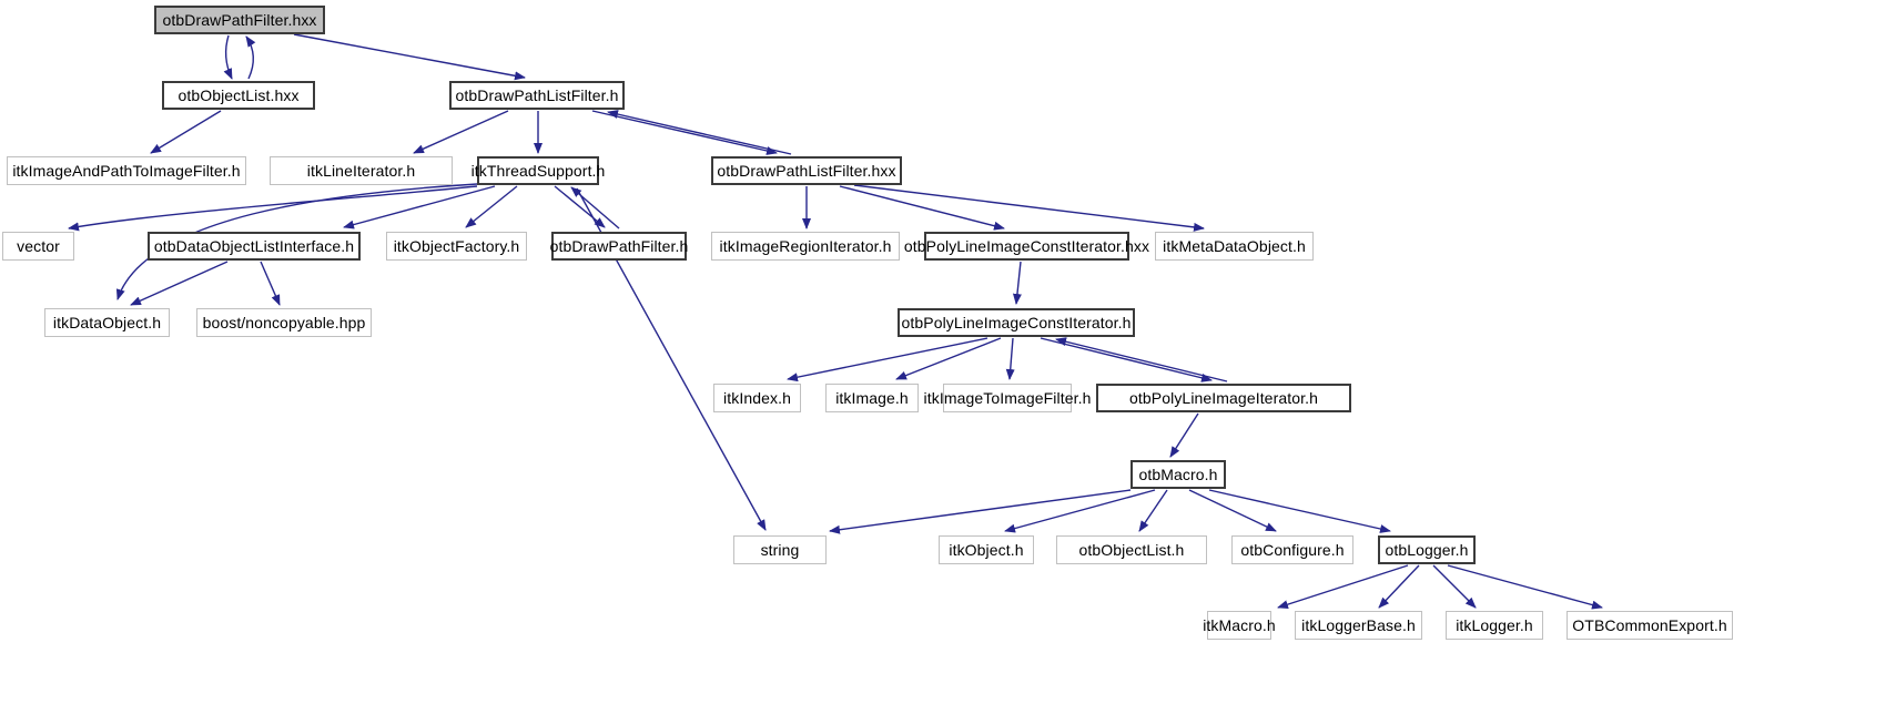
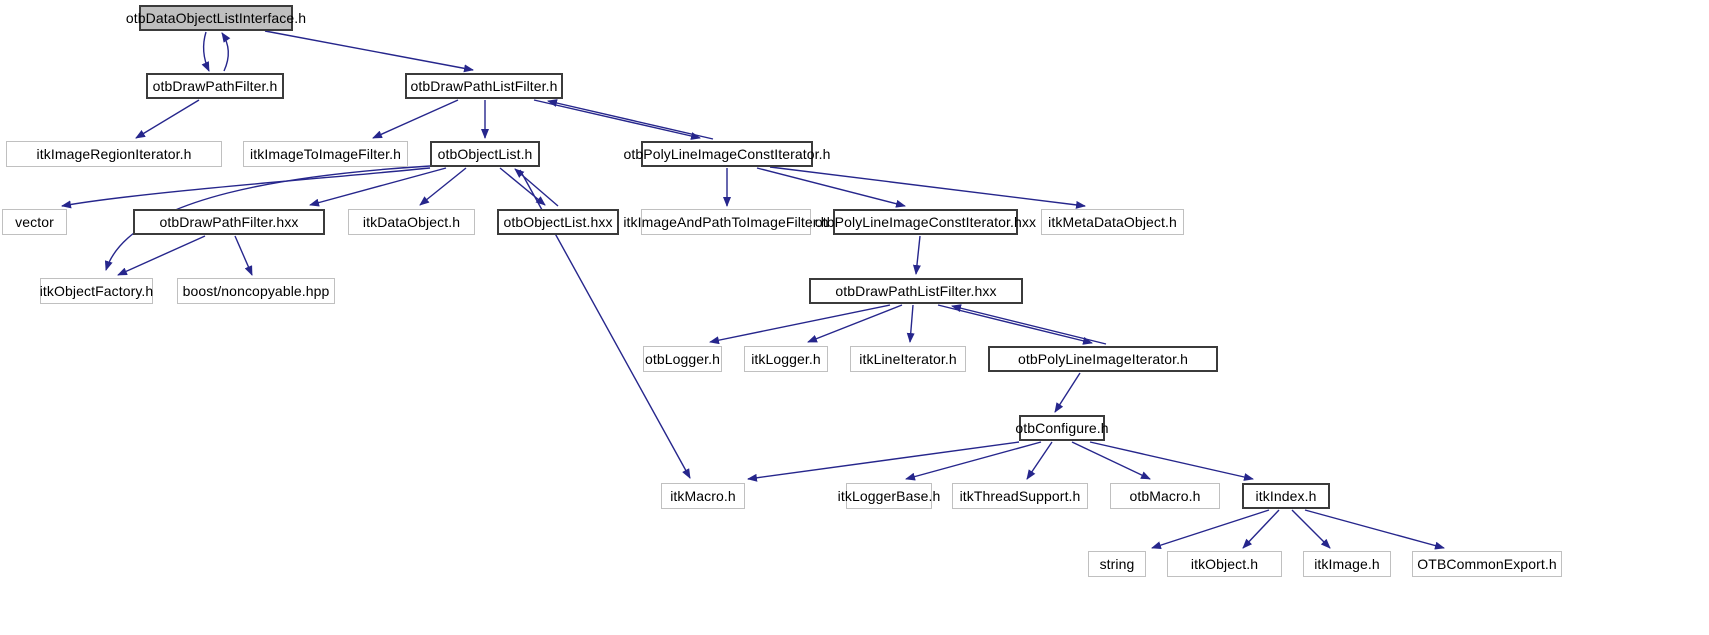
- otbDrawPathFilter.hxx
+ otbDataObjectListInterface.h
- otbObjectList.hxx
+ otbDrawPathFilter.h
  otbDrawPathListFilter.h
- itkImageAndPathToImageFilter.h
+ itkImageRegionIterator.h
- itkLineIterator.h
+ itkImageToImageFilter.h
- itkThreadSupport.h
+ otbObjectList.h
- otbDrawPathListFilter.hxx
+ otbPolyLineImageConstIterator.h
  vector
- otbDataObjectListInterface.h
+ otbDrawPathFilter.hxx
- itkObjectFactory.h
+ itkDataObject.h
- otbDrawPathFilter.h
+ otbObjectList.hxx
- itkImageRegionIterator.h
+ itkImageAndPathToImageFilter.h
  otbPolyLineImageConstIterator.hxx
  itkMetaDataObject.h
- itkDataObject.h
+ itkObjectFactory.h
  boost/noncopyable.hpp
- otbPolyLineImageConstIterator.h
+ otbDrawPathListFilter.hxx
- itkIndex.h
+ otbLogger.h
- itkImage.h
+ itkLogger.h
- itkImageToImageFilter.h
+ itkLineIterator.h
  otbPolyLineImageIterator.h
- otbMacro.h
+ otbConfigure.h
- string
+ itkMacro.h
- itkObject.h
+ itkLoggerBase.h
- otbObjectList.h
+ itkThreadSupport.h
- otbConfigure.h
+ otbMacro.h
- otbLogger.h
+ itkIndex.h
- itkMacro.h
+ string
- itkLoggerBase.h
+ itkObject.h
- itkLogger.h
+ itkImage.h
  OTBCommonExport.h
